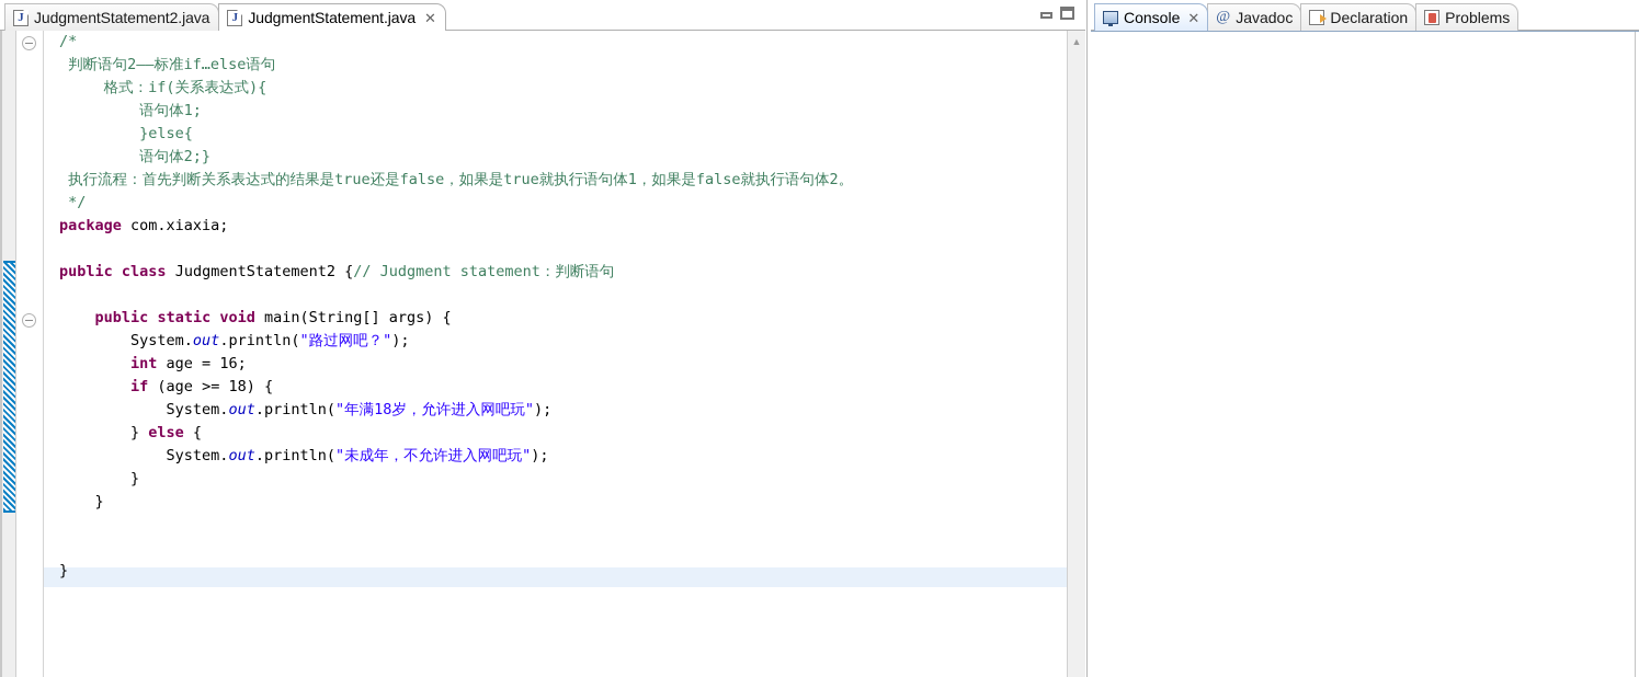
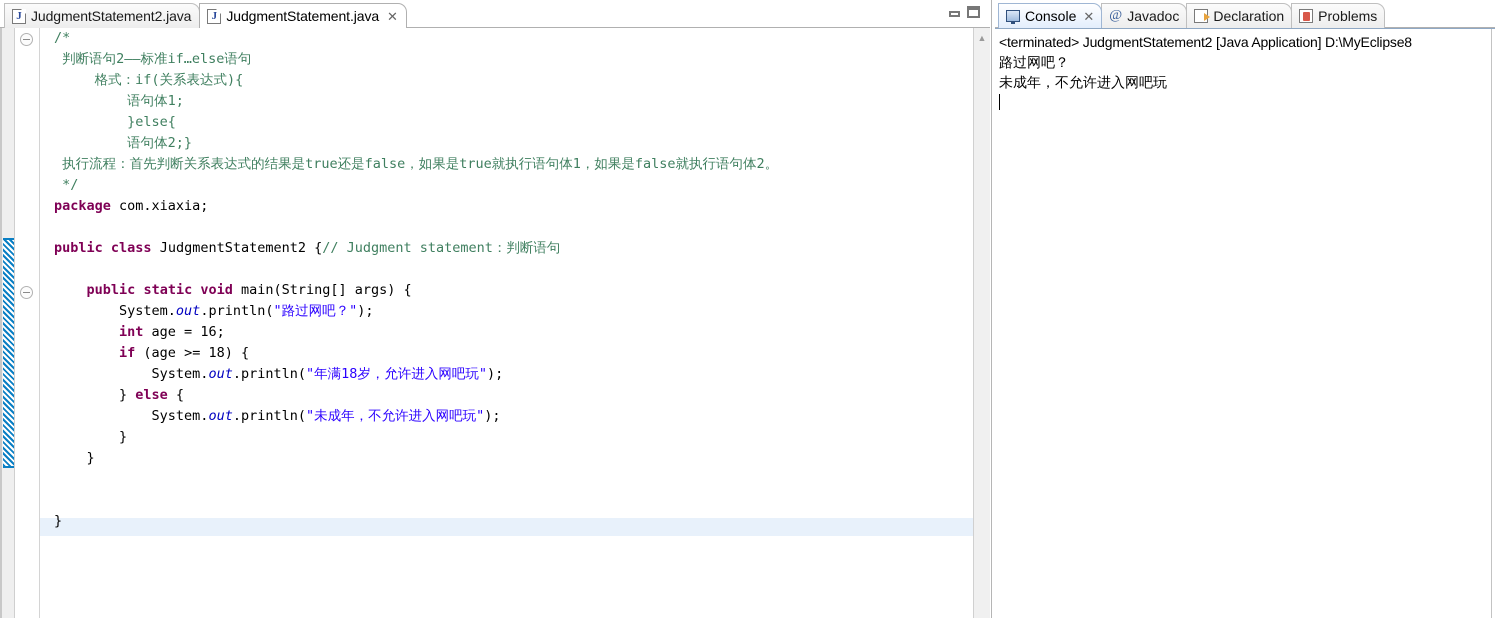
  J
  JudgmentStatement2.java
  J
  JudgmentStatement.java
  ✕
  /* 判断语句2——标准if…else语句 格式：if(关系表达式){ 语句体1; }else{ 语句体2;} 执行流程：首先判断关系表达式的结果是true还是false，如果是true就执行语句体1，如果是false就执行语句体2。 */ package com.xiaxia;
  public class JudgmentStatement2 {// Judgment statement：判断语句 public static void main(String[] args) {
  System.out.println("路过网吧？");
  int age = 16;
  if (age >= 18) {
  System.out.println("年满18岁，允许进入网吧玩");
  } else {
  System.out.println("未成年，不允许进入网吧玩");
  }
  }
  }
  ▲
  Console
  ✕
  @
  Javadoc
  Declaration
  Problems
+ <terminated> JudgmentStatement2 [Java Application] D:\MyEclipse8 路过网吧？ 未成年，不允许进入网吧玩
